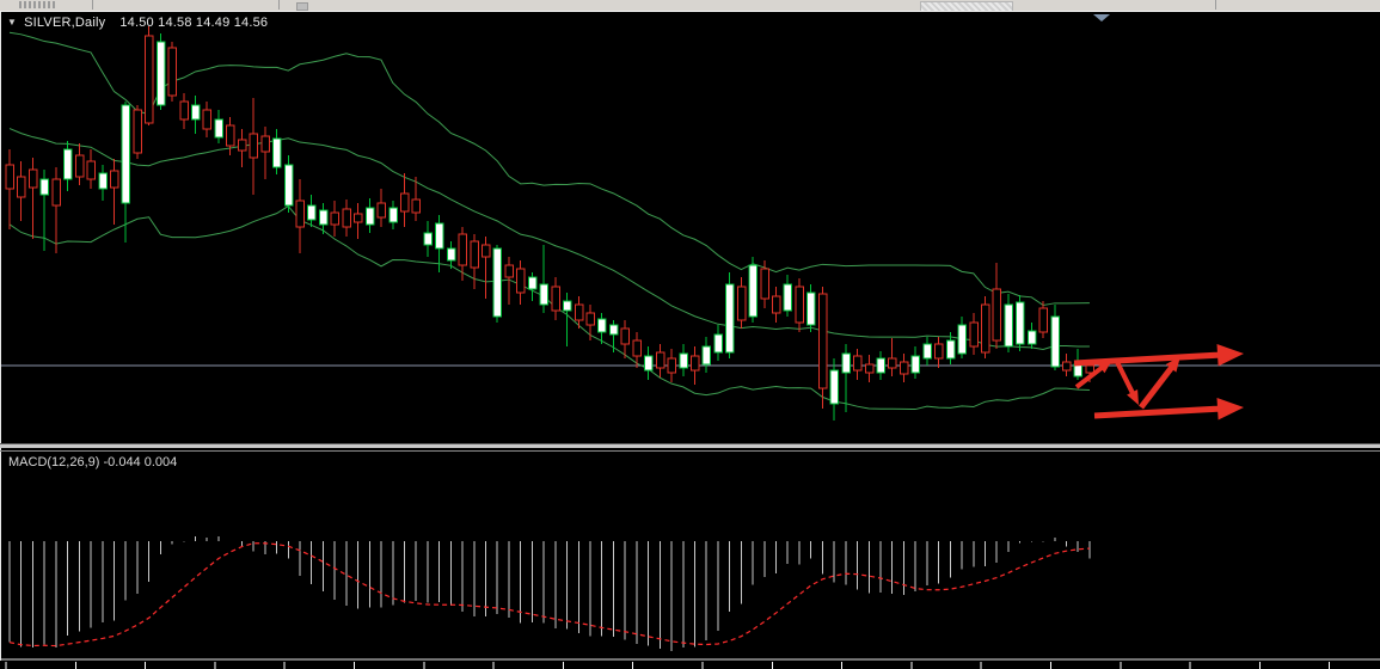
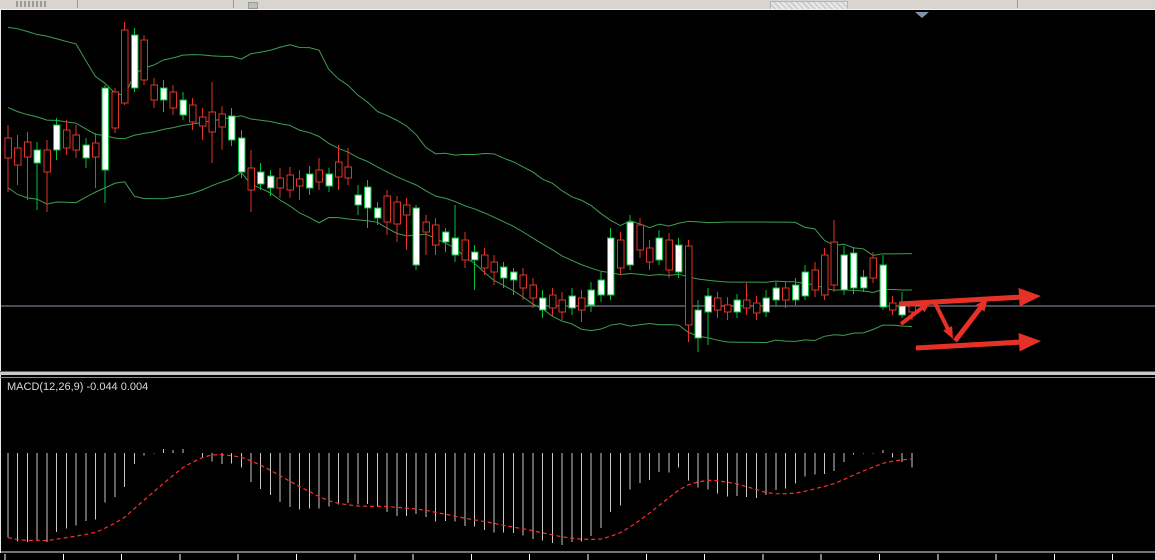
- ▼
- SILVER,Daily
- 14.50 14.58 14.49 14.56
  MACD(12,26,9) -0.044 0.004
